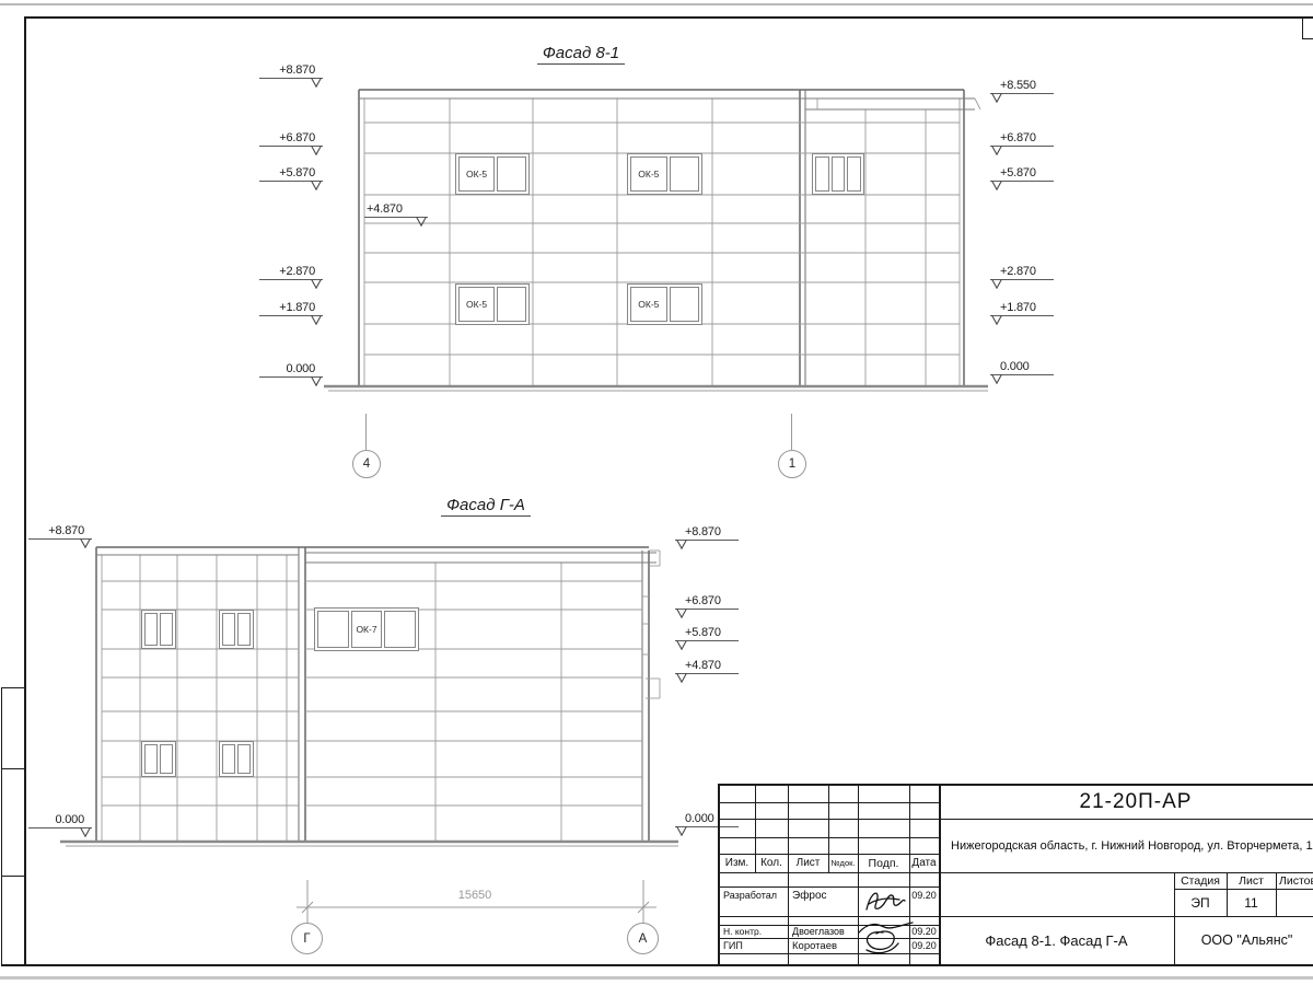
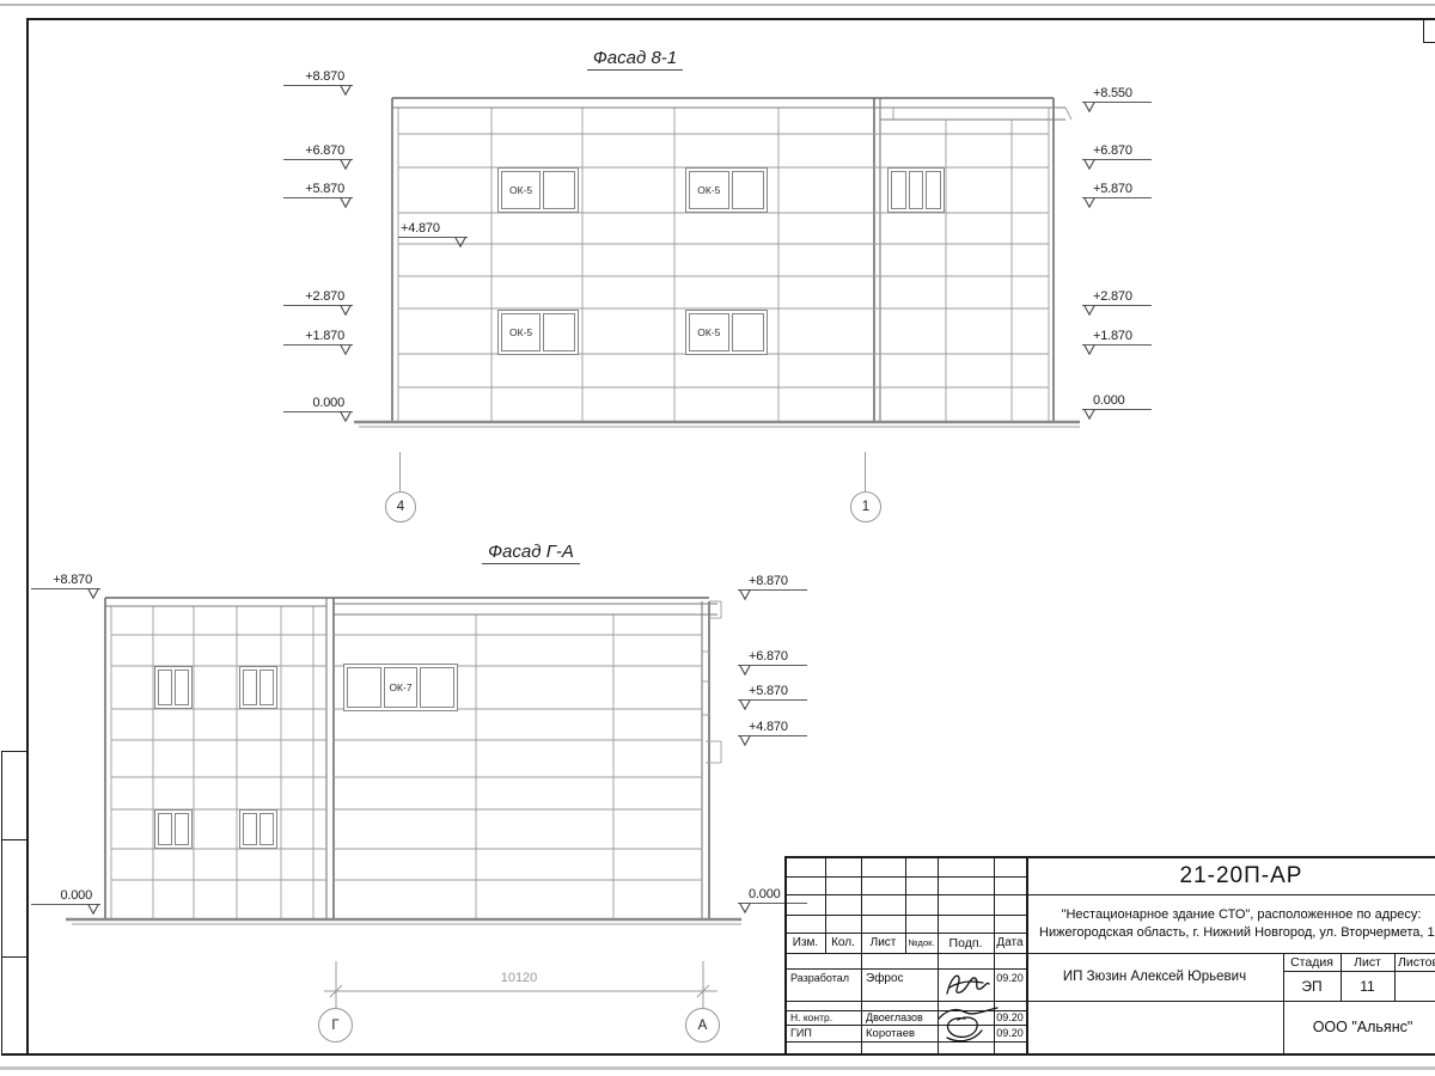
  Фасад 8-1
  ОК-5
  ОК-5
  ОК-5
  ОК-5
  +8.870
  +6.870
  +5.870
  +2.870
  +1.870
  0.000
  +4.870
  +8.550
  +6.870
  +5.870
  +2.870
  +1.870
  0.000
  4
  1
  Фасад Г-А
  ОК-7
  +8.870
  0.000
  +8.870
  +6.870
  +5.870
  +4.870
  0.000
- 15650
+ 10120
  Г
  А
  Изм.
  Кол.
  Лист
  №док.
  Подп.
  Дата
  Разработал
  Эфрос
  09.20
  Н. контр.
  Двоеглазов
  09.20
  ГИП
  Коротаев
  09.20
  21-20П-АР
+ "Нестационарное здание СТО", расположенное по адресу:
  Нижегородская область, г. Нижний Новгород, ул. Вторчермета, 1
+ ИП Зюзин Алексей Юрьевич
  Стадия
  Лист
  Листо
  ЭП
  11
- Фасад 8-1. Фасад Г-А
  ООО "Альянс"
